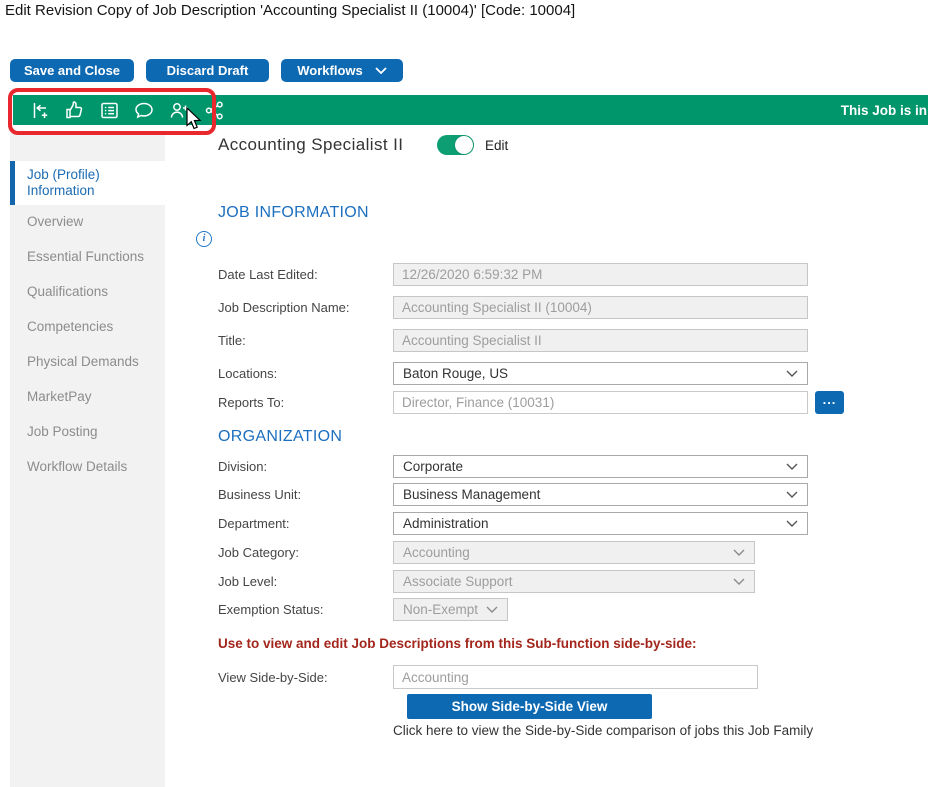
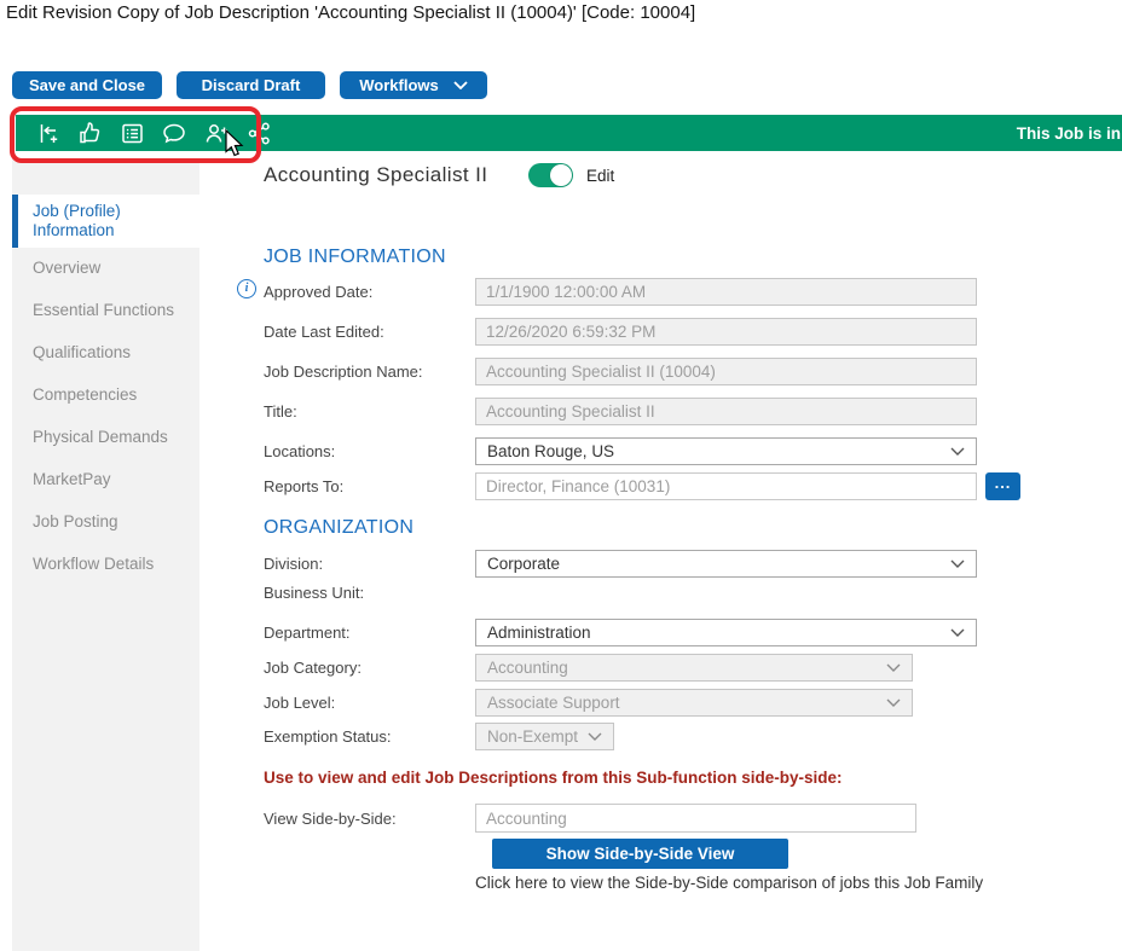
  Edit Revision Copy of Job Description 'Accounting Specialist II (10004)' [Code: 10004]
  Save and Close
  Discard Draft
  Workflows
  This Job is in
  Job (Profile) Information
  Overview
  Essential Functions
  Qualifications
  Competencies
  Physical Demands
  MarketPay
  Job Posting
  Workflow Details
  Accounting Specialist II
  Edit
  JOB INFORMATION
  i
+ Approved Date:
+ 1/1/1900 12:00:00 AM
  Date Last Edited:
  12/26/2020 6:59:32 PM
  Job Description Name:
  Accounting Specialist II (10004)
  Title:
  Accounting Specialist II
  Locations:
  Baton Rouge, US
  Reports To:
  Director, Finance (10031)
  ...
  ORGANIZATION
  Division:
  Corporate
  Business Unit:
- Business Management
  Department:
  Administration
  Job Category:
  Accounting
  Job Level:
  Associate Support
  Exemption Status:
  Non-Exempt
  Use to view and edit Job Descriptions from this Sub-function side-by-side:
  View Side-by-Side:
  Accounting
  Show Side-by-Side View
  Click here to view the Side-by-Side comparison of jobs this Job Family
